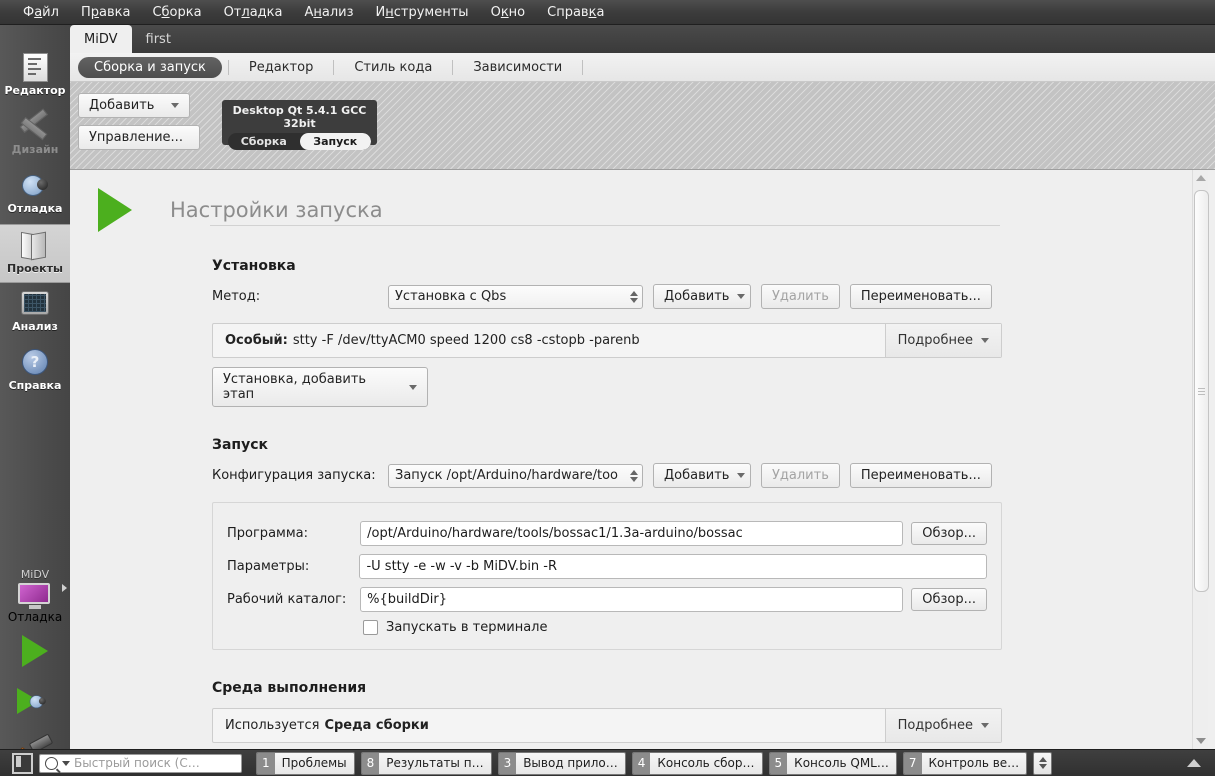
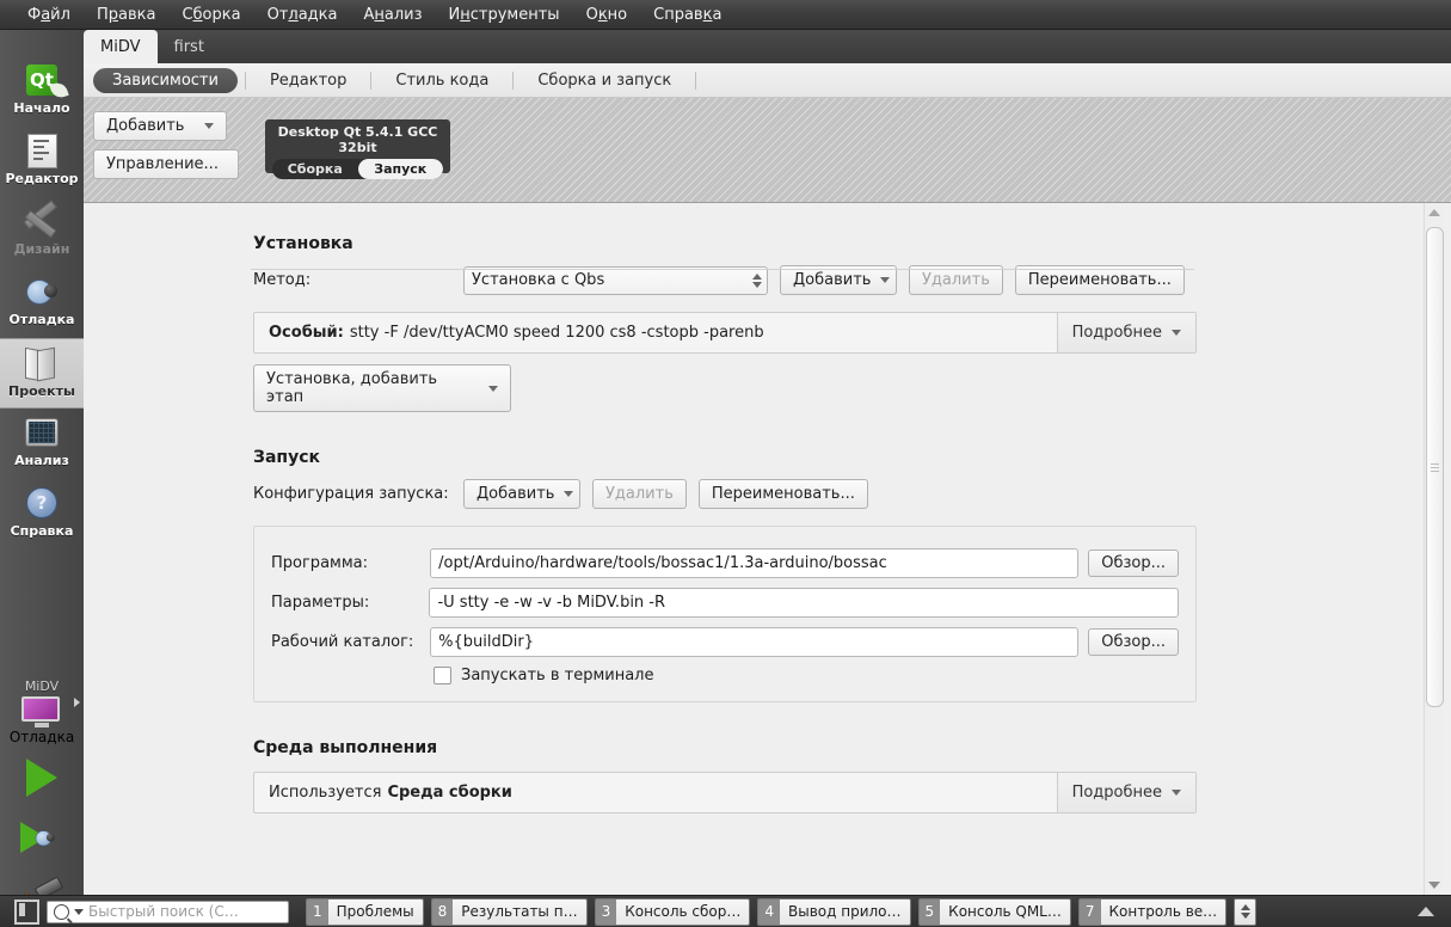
  Файл
  Правка
  Сборка
  Отладка
  Анализ
  Инструменты
  Окно
  Справка
+ Qt
+ Начало
  Редактор
  Дизайн
  Отладка
  Проекты
  Анализ
  ?
  Справка
  MiDV
  Отладка
  MiDV
  first
- Сборка и запуск
+ Зависимости
  Редактор
  Стиль кода
- Зависимости
+ Сборка и запуск
  Добавить
  Управление...
  Desktop Qt 5.4.1 GCC 32bit
  Сборка
  Запуск
- Настройки запуска
  Установка
  Метод:
  Установка с Qbs
  Добавить
  Удалить
  Переименовать...
  Особый:
  stty -F /dev/ttyACM0 speed 1200 cs8 -cstopb -parenb
  Подробнее
  Установка, добавить этап
  Запуск
  Конфигурация запуска:
- Запуск /opt/Arduino/hardware/too
  Добавить
  Удалить
  Переименовать...
  Программа:
  /opt/Arduino/hardware/tools/bossac1/1.3a-arduino/bossac
  Обзор...
  Параметры:
  -U stty -e -w -v -b MiDV.bin -R
  Рабочий каталог:
  %{buildDir}
  Обзор...
  Запускать в терминале
  Среда выполнения
  Используется
  Среда сборки
  Подробнее
  Быстрый поиск (С…
  1
  Проблемы
  8
  Результаты п…
  3
- Вывод прило…
+ Консоль сбор…
  4
- Консоль сбор…
+ Вывод прило…
  5
  Консоль QML…
  7
  Контроль ве…
